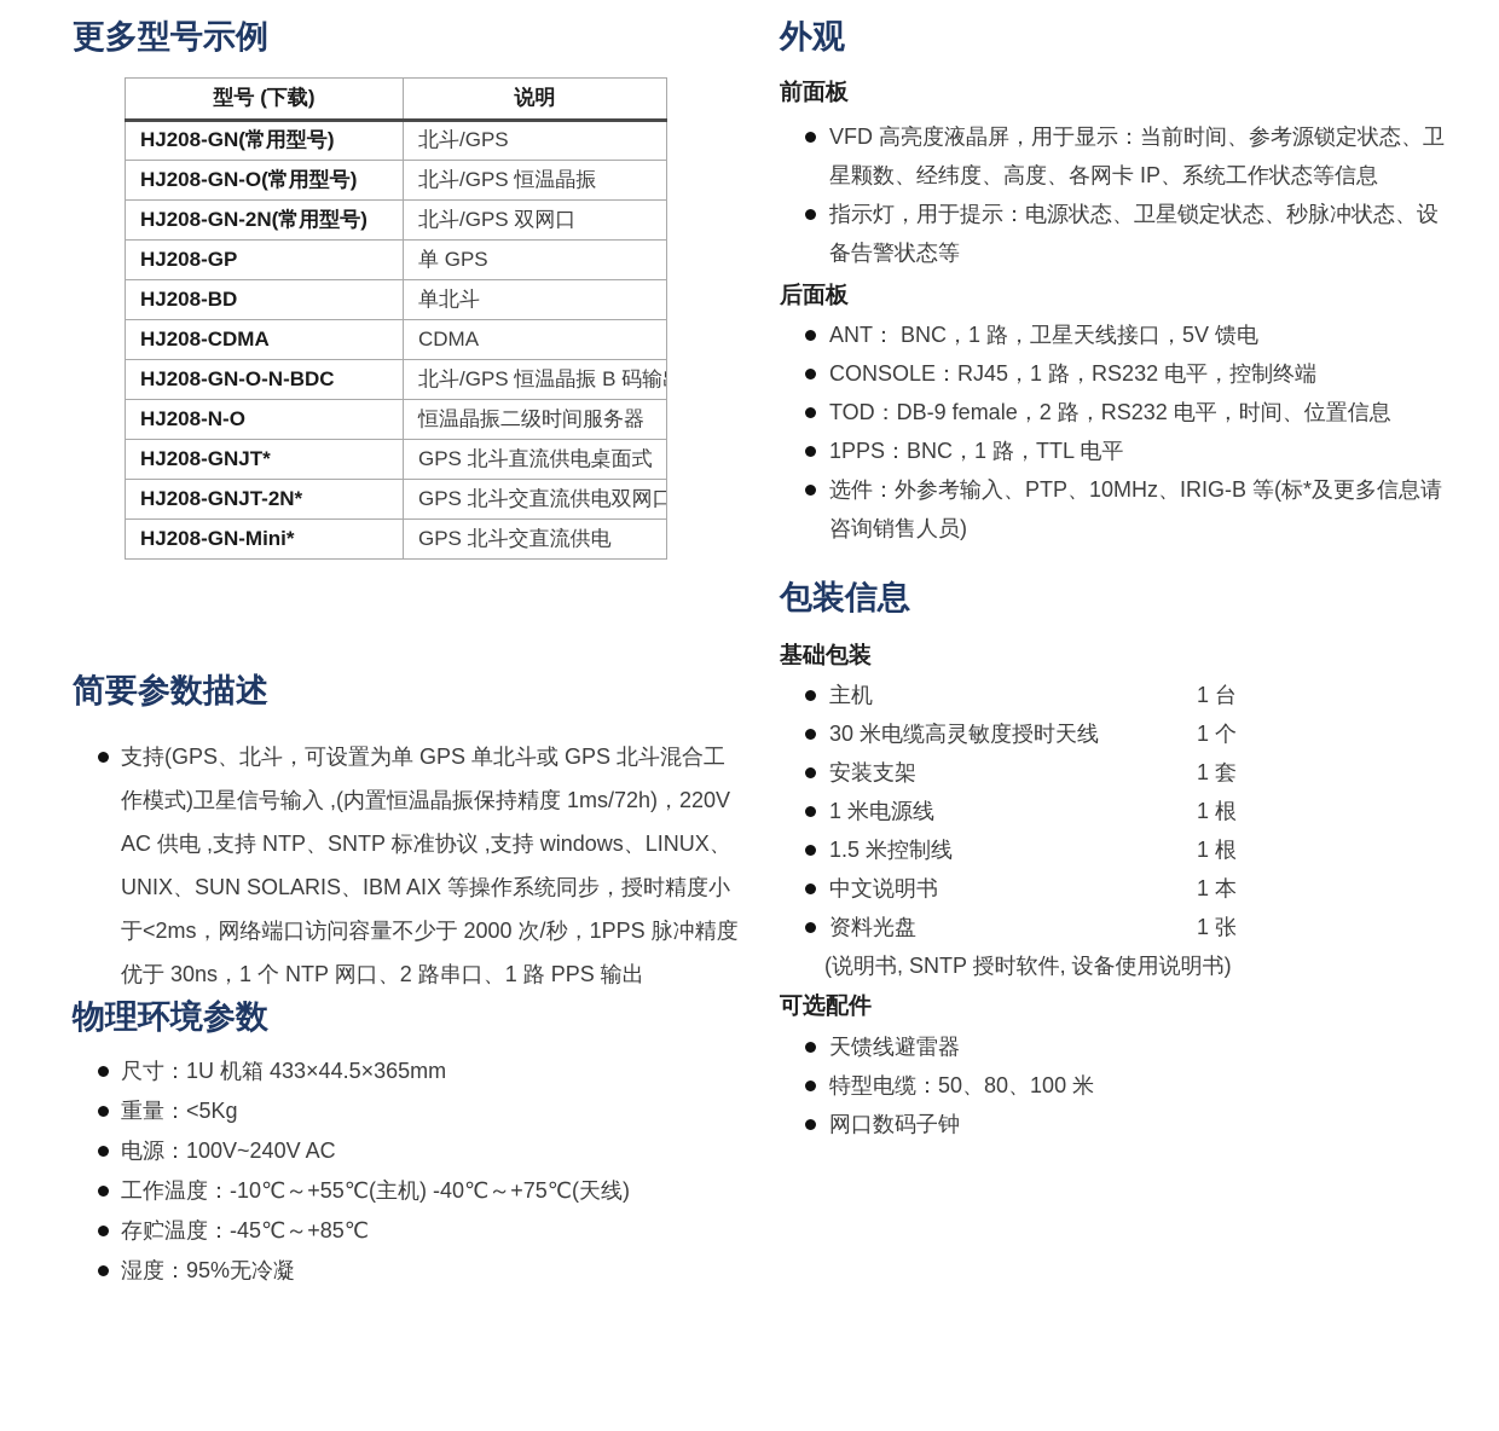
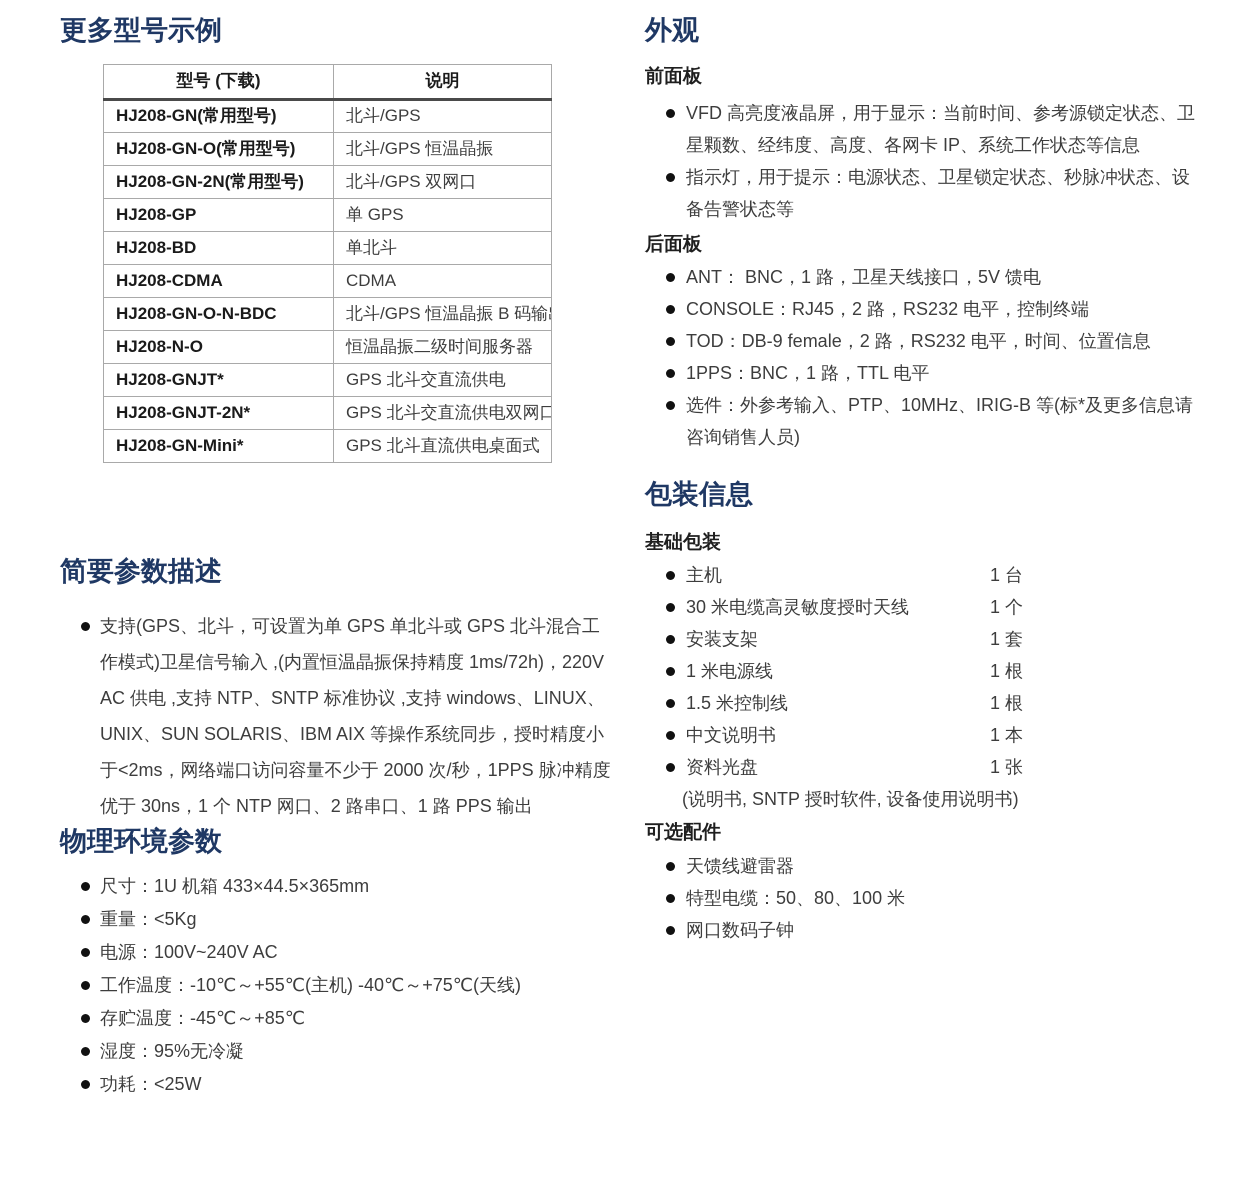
  更多型号示例
  型号 (下载)	说明
  HJ208-GN(常用型号)	北斗/GPS
  HJ208-GN-O(常用型号)	北斗/GPS 恒温晶振
  HJ208-GN-2N(常用型号)	北斗/GPS 双网口
  HJ208-GP	单 GPS
  HJ208-BD	单北斗
  HJ208-CDMA	CDMA
  HJ208-GN-O-N-BDC	北斗/GPS 恒温晶振 B 码输
  HJ208-N-O	恒温晶振二级时间服务器
- HJ208-GNJT*	GPS 北斗直流供电桌面式
+ HJ208-GNJT*	GPS 北斗交直流供电
  HJ208-GNJT-2N*	GPS 北斗交直流供电双网口
- HJ208-GN-Mini*	GPS 北斗交直流供电
+ HJ208-GN-Mini*	GPS 北斗直流供电桌面式
  简要参数描述
  支持(GPS、北斗，可设置为单 GPS 单北斗或 GPS 北斗混合工作模式)卫星信号输入 ,(内置恒温晶振保持精度 1ms/72h)，220V AC 供电 ,支持 NTP、SNTP 标准协议 ,支持 windows、LINUX、UNIX、SUN SOLARIS、IBM AIX 等操作系统同步，授时精度小于<2ms，网络端口访问容量不少于 2000 次/秒，1PPS 脉冲精度优于 30ns，1 个 NTP 网口、2 路串口、1 路 PPS 输出
  物理环境参数
  尺寸：1U 机箱 433×44.5×365mm
  重量：<5Kg
  电源：100V~240V AC
  工作温度：-10℃～+55℃(主机) -40℃～+75℃(天线)
  存贮温度：-45℃～+85℃
  湿度：95%无冷凝
+ 功耗：<25W
  外观
  前面板
  VFD 高亮度液晶屏，用于显示：当前时间、参考源锁定状态、卫星颗数、经纬度、高度、各网卡 IP、系统工作状态等信息
  指示灯，用于提示：电源状态、卫星锁定状态、秒脉冲状态、设备告警状态等
  后面板
  ANT： BNC，1 路，卫星天线接口，5V 馈电
- CONSOLE：RJ45，1 路，RS232 电平，控制终端
+ CONSOLE：RJ45，2 路，RS232 电平，控制终端
  TOD：DB-9 female，2 路，RS232 电平，时间、位置信息
  1PPS：BNC，1 路，TTL 电平
  选件：外参考输入、PTP、10MHz、IRIG-B 等(标*及更多信息请咨询销售人员)
  包装信息
  基础包装
  主机
  1 台
  30 米电缆高灵敏度授时天线
  1 个
  安装支架
  1 套
  1 米电源线
  1 根
  1.5 米控制线
  1 根
  中文说明书
  1 本
  资料光盘
  1 张
  (说明书, SNTP 授时软件, 设备使用说明书)
  可选配件
  天馈线避雷器
  特型电缆：50、80、100 米
  网口数码子钟
